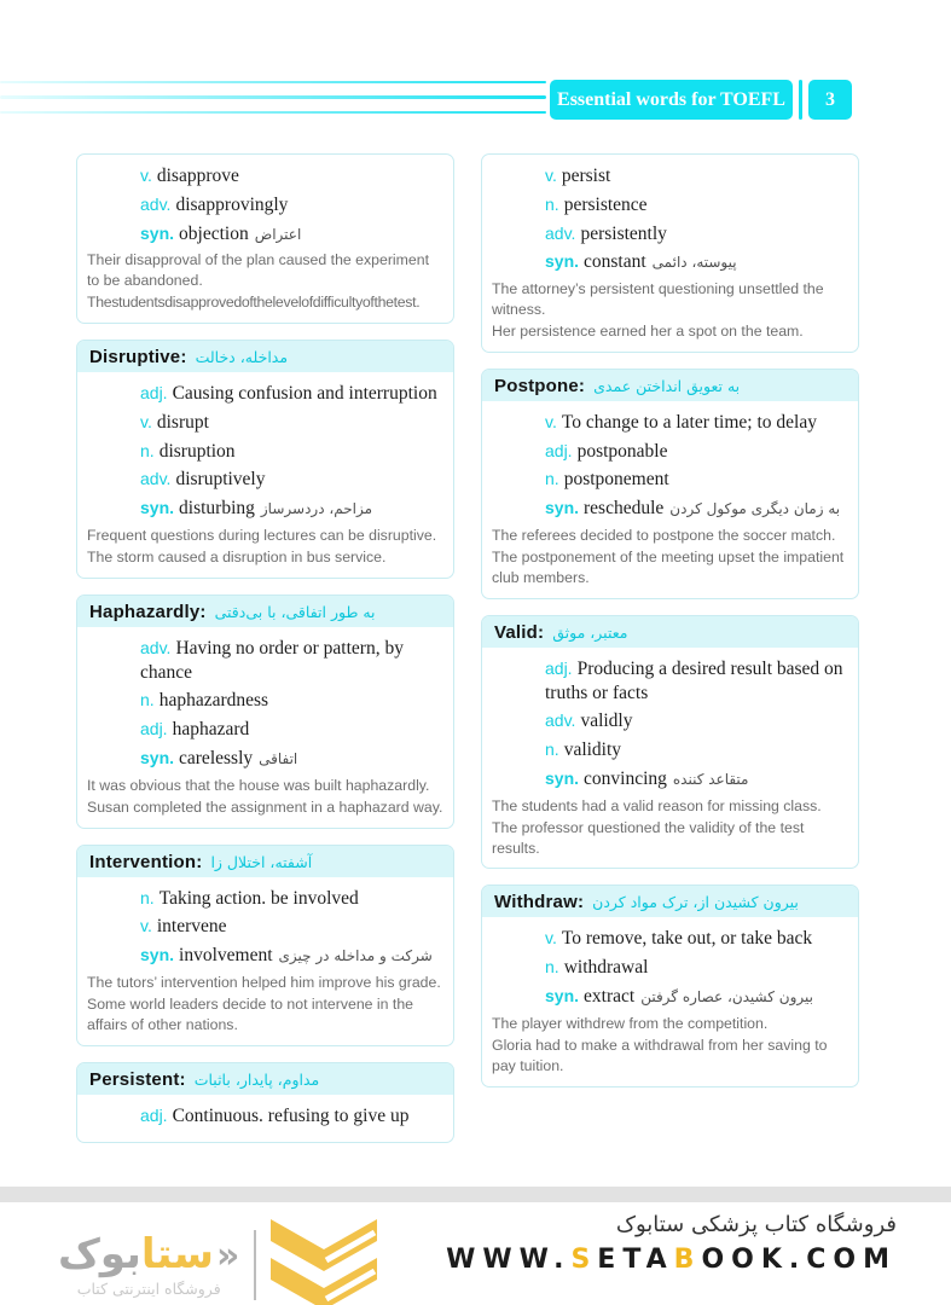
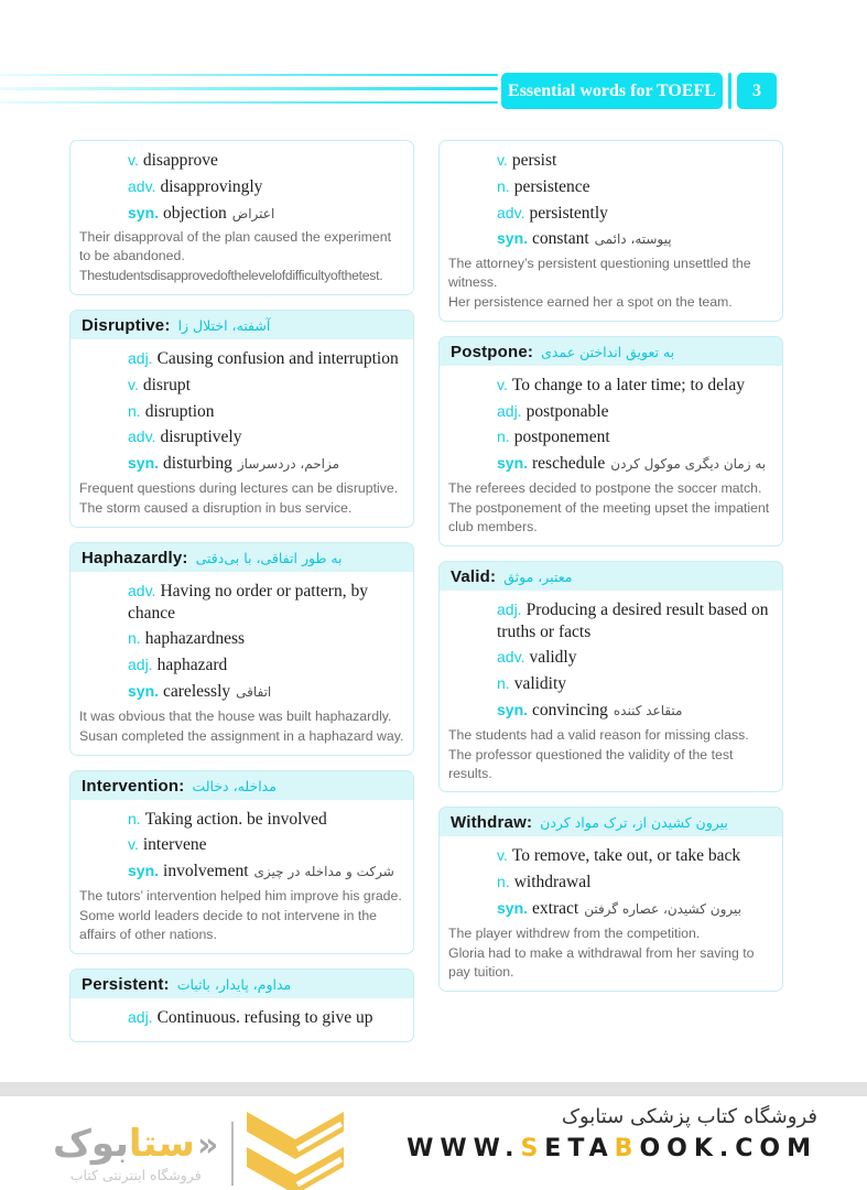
  Essential words for TOEFL
  3
  v. disapprove
  adv. disapprovingly
  syn. objection اعتراض
  Their disapproval of the plan caused the experiment to be abandoned.
  The students disapproved of the level of difficulty of the test.
  Disruptive:
- مداخله، دخالت
+ آشفته، اختلال زا
  adj. Causing confusion and interruption
  v. disrupt
  n. disruption
  adv. disruptively
  syn. disturbing مزاحم، دردسرساز
  Frequent questions during lectures can be disruptive.
  The storm caused a disruption in bus service.
  Haphazardly:
  به طور اتفاقی، با بی‌دقتی
  adv. Having no order or pattern, by chance
  n. haphazardness
  adj. haphazard
  syn. carelessly اتفاقی
  It was obvious that the house was built haphazardly.
  Susan completed the assignment in a haphazard way.
  Intervention:
- آشفته، اختلال زا
+ مداخله، دخالت
  n. Taking action. be involved
  v. intervene
  syn. involvement شرکت و مداخله در چیزی
  The tutors’ intervention helped him improve his grade.
  Some world leaders decide to not intervene in the affairs of other nations.
  Persistent:
  مداوم، پایدار، باثبات
  adj. Continuous. refusing to give up
  v. persist
  n. persistence
  adv. persistently
  syn. constant پیوسته، دائمی
  The attorney’s persistent questioning unsettled the witness.
  Her persistence earned her a spot on the team.
  Postpone:
  به تعویق انداختن عمدی
  v. To change to a later time; to delay
  adj. postponable
  n. postponement
  syn. reschedule به زمان دیگری موکول کردن
  The referees decided to postpone the soccer match.
  The postponement of the meeting upset the impatient club members.
  Valid:
  معتبر، موثق
  adj. Producing a desired result based on truths or facts
  adv. validly
  n. validity
  syn. convincing متقاعد کننده
  The students had a valid reason for missing class.
  The professor questioned the validity of the test results.
  Withdraw:
  بیرون کشیدن از، ترک مواد کردن
  v. To remove, take out, or take back
  n. withdrawal
  syn. extract بیرون کشیدن، عصاره گرفتن
  The player withdrew from the competition.
  Gloria had to make a withdrawal from her saving to pay tuition.
  «ستابوک
  فروشگاه اینترنتی کتاب
  فروشگاه کتاب پزشکی ستابوک
  WWW.SETABOOK.COM
